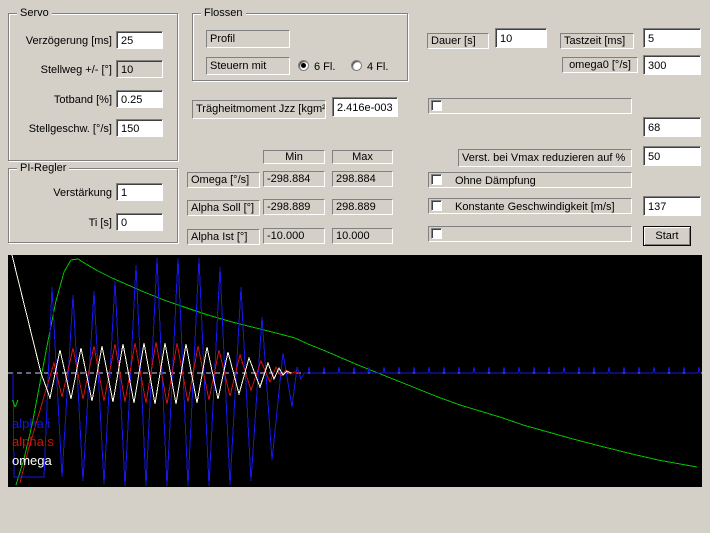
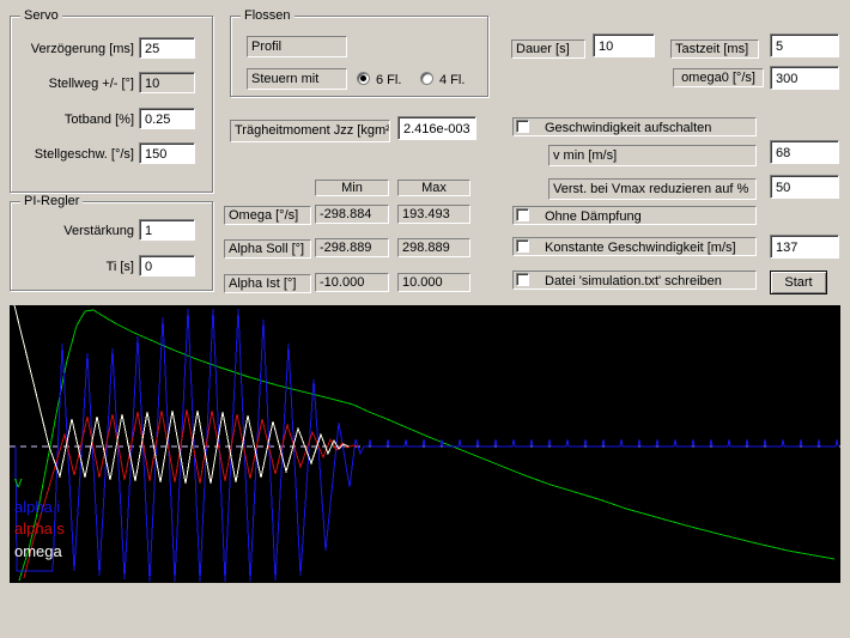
  Servo
  Verzögerung [ms]
  25
  Stellweg +/- [°]
  10
  Totband [%]
  0.25
  Stellgeschw. [°/s]
  150
  PI-Regler
  Verstärkung
  1
  Ti [s]
  0
  Flossen
  Profil
  Steuern mit
  6 Fl.
  4 Fl.
  Trägheitmoment Jzz [kgm²
  2.416e-003
  Min
  Max
  Omega [°/s]
  -298.884
- 298.884
+ 193.493
  Alpha Soll [°]
  -298.889
  298.889
  Alpha Ist [°]
  -10.000
  10.000
  Dauer [s]
  10
  Tastzeit [ms]
  5
  omega0 [°/s]
  300
+ Geschwindigkeit aufschalten
+ v min [m/s]
  68
  Verst. bei Vmax reduzieren auf %
  50
  Ohne Dämpfung
  Konstante Geschwindigkeit [m/s]
  137
+ Datei 'simulation.txt' schreiben
  Start
  v
  alpha i
  alpha s
  omega
